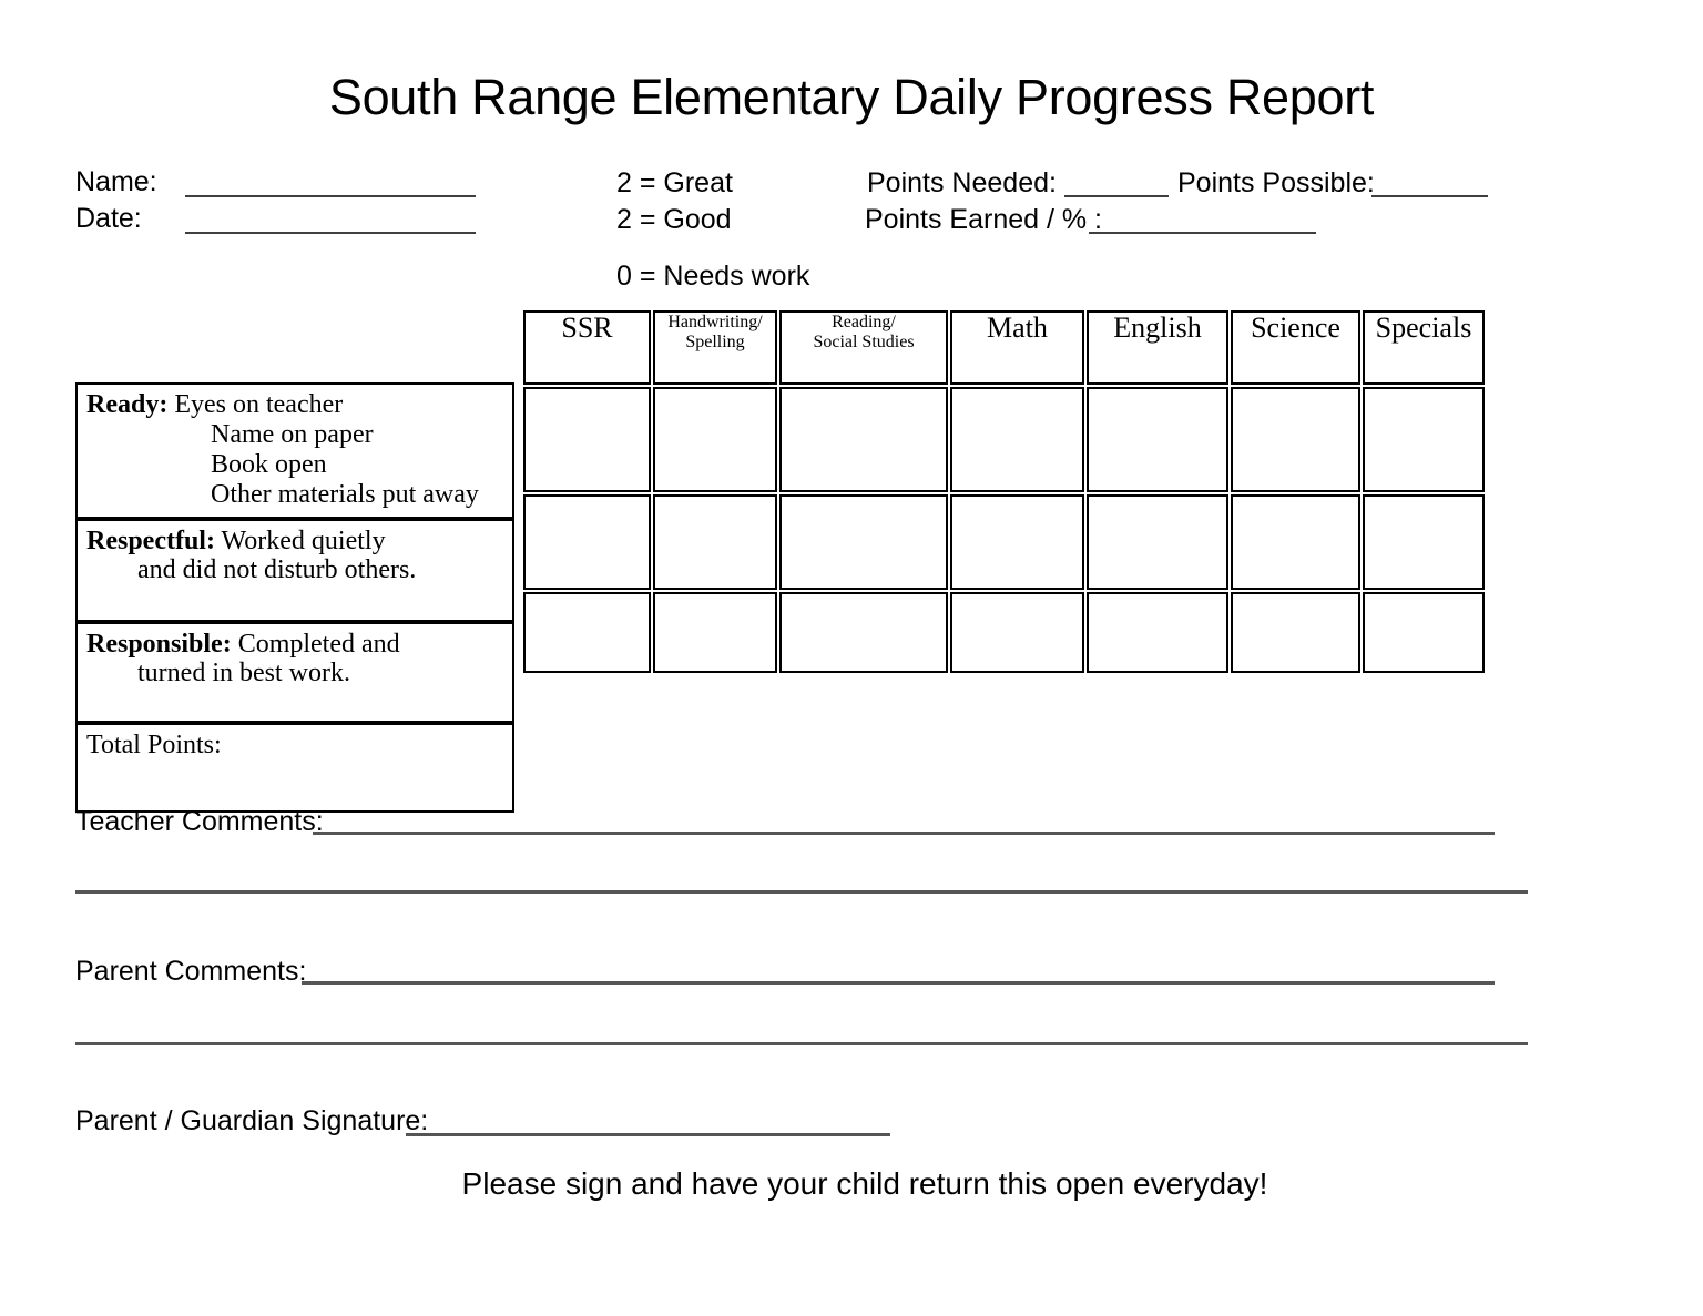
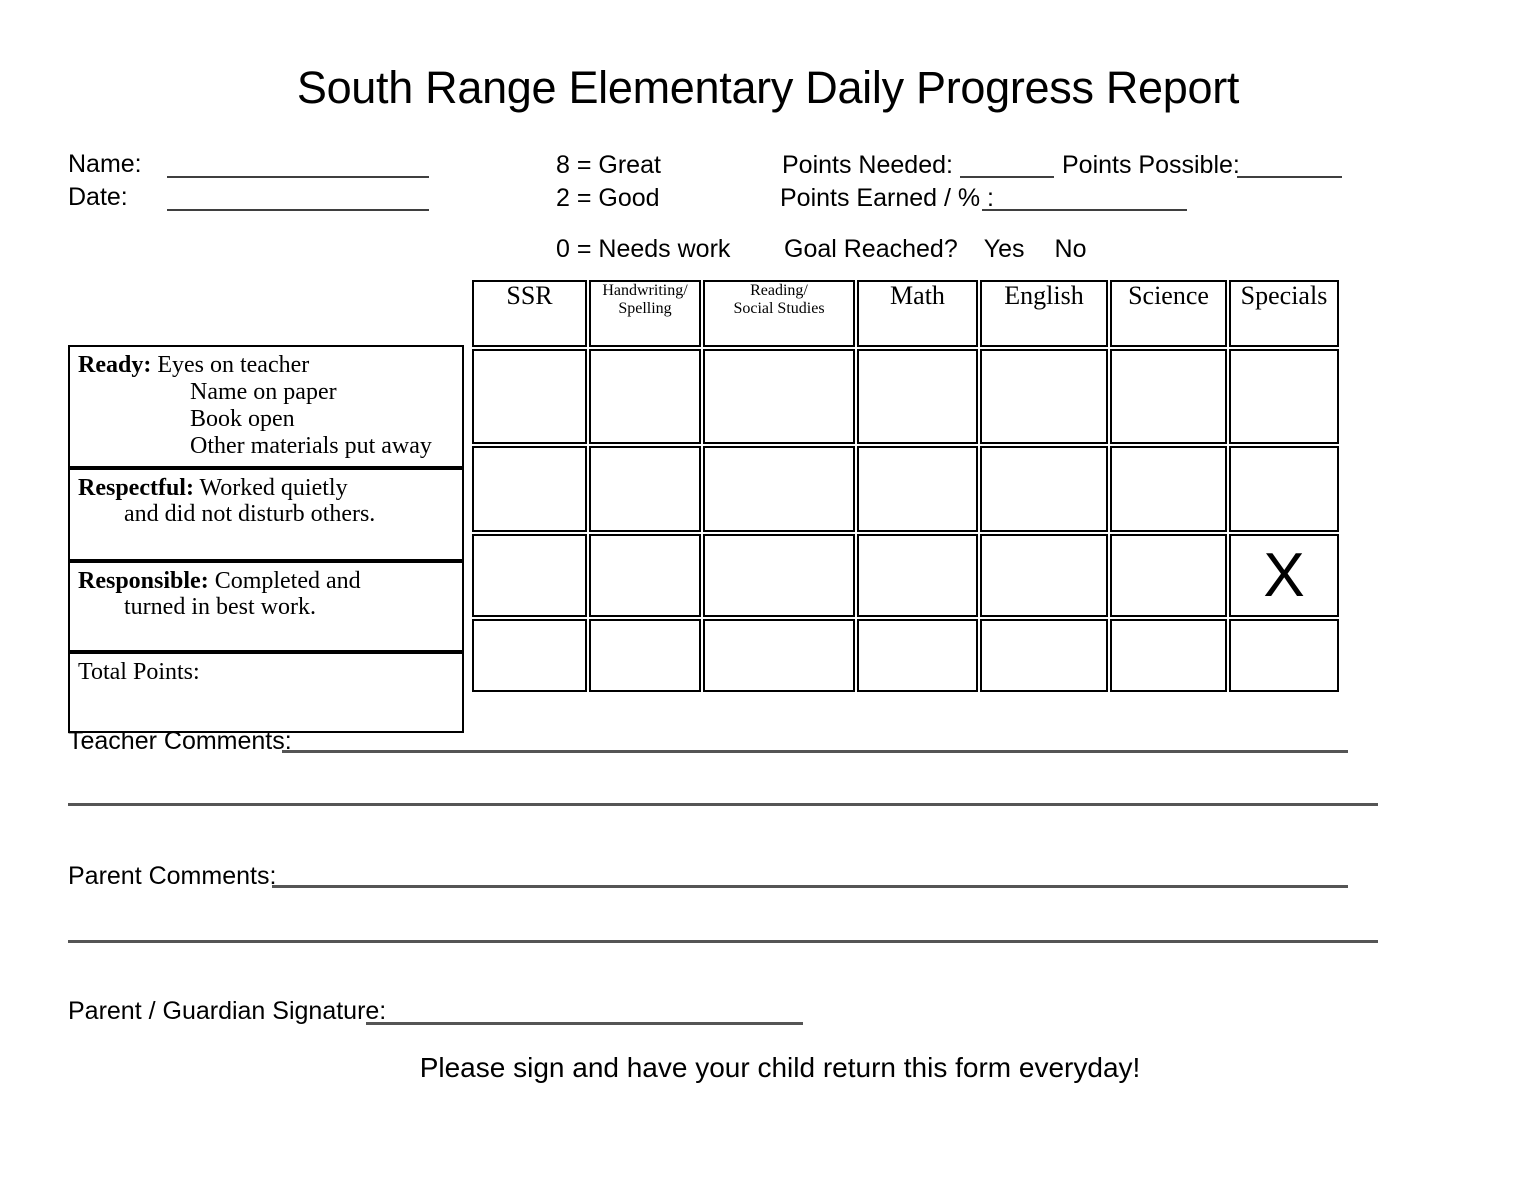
  South Range Elementary Daily Progress Report
  Name:
  Date:
- 2 = Great
+ 8 = Great
  2 = Good
  0 = Needs work
  Points Needed:
  Points Possible:
  Points Earned / % :
+ Goal Reached? Yes No
  Ready: Eyes on teacher Name on paper Book open Other materials put away
  Respectful: Worked quietly and did not disturb others.
  Responsible: Completed and turned in best work.
  Total Points:
  SSR	Handwriting/ Spelling	Reading/ Social Studies	Math	English	Science	Specials
+ 						X
  Teacher Comments:
  Parent Comments:
  Parent / Guardian Signature:
- Please sign and have your child return this open everyday!
+ Please sign and have your child return this form everyday!
